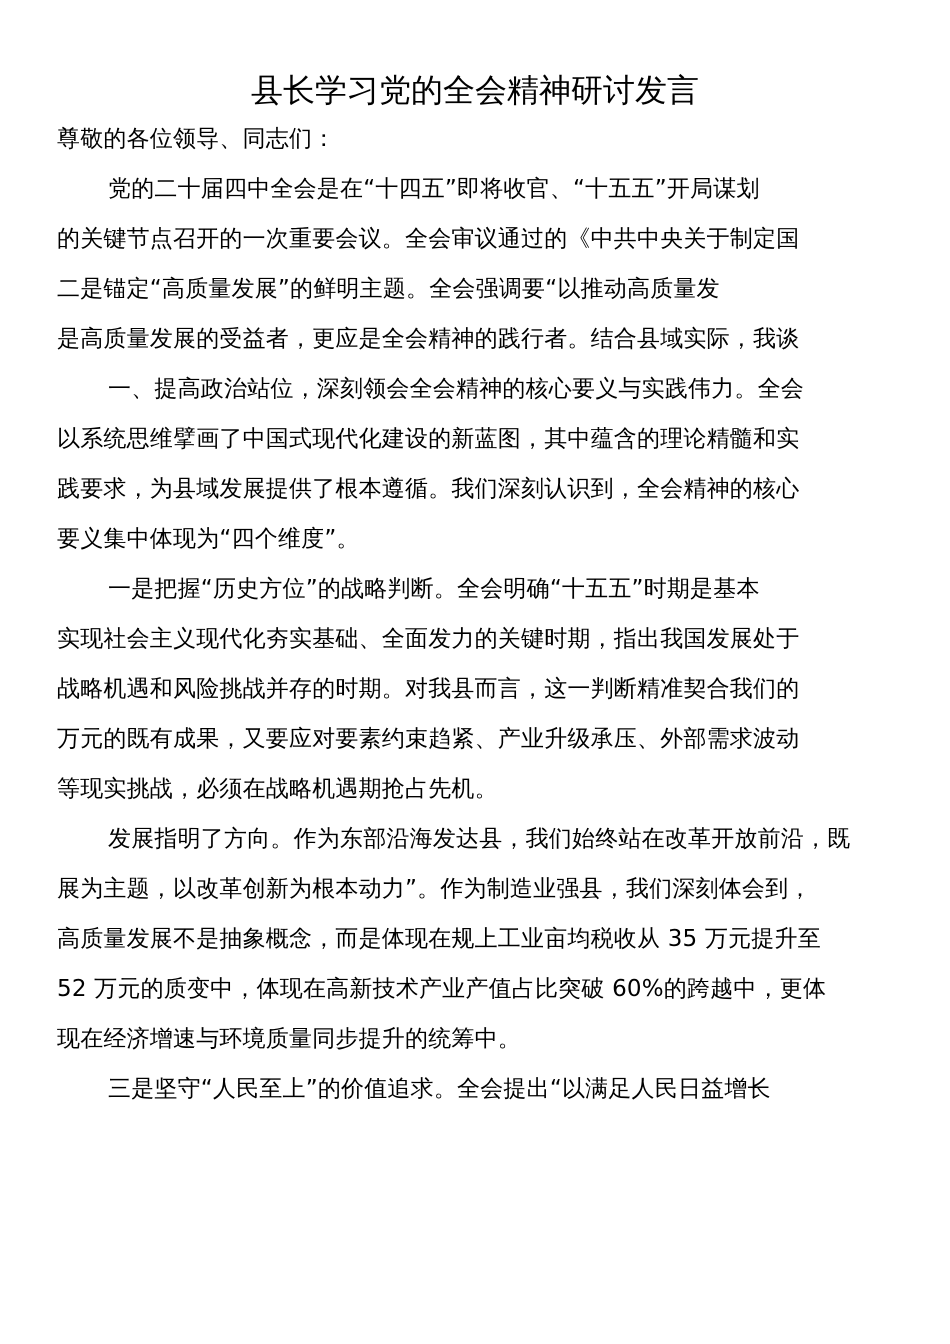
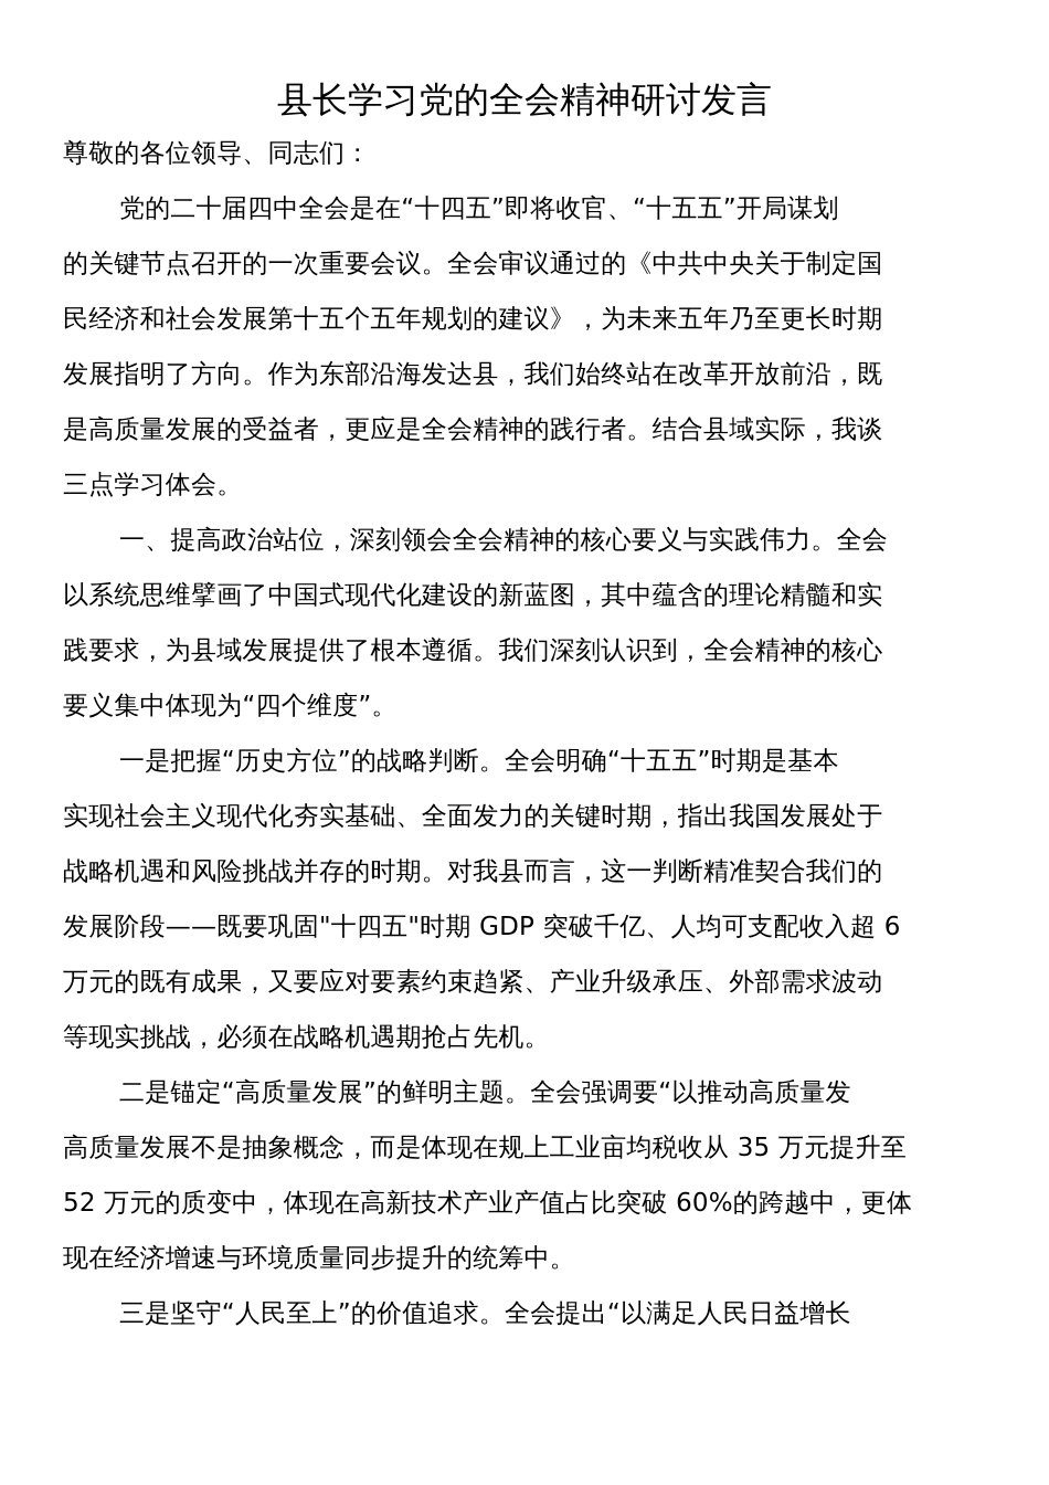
  县长学习党的全会精神研讨发言
  尊敬的各位领导、同志们：
  党的二十届四中全会是在“十四五”即将收官、“十五五”开局谋划
  的关键节点召开的一次重要会议。全会审议通过的《中共中央关于制定国
+ 民经济和社会发展第十五个五年规划的建议》，为未来五年乃至更长时期
- 二是锚定“高质量发展”的鲜明主题。全会强调要“以推动高质量发
+ 发展指明了方向。作为东部沿海发达县，我们始终站在改革开放前沿，既
  是高质量发展的受益者，更应是全会精神的践行者。结合县域实际，我谈
+ 三点学习体会。
  一、提高政治站位，深刻领会全会精神的核心要义与实践伟力。全会
  以系统思维擘画了中国式现代化建设的新蓝图，其中蕴含的理论精髓和实
  践要求，为县域发展提供了根本遵循。我们深刻认识到，全会精神的核心
  要义集中体现为“四个维度”。
  一是把握“历史方位”的战略判断。全会明确“十五五”时期是基本
  实现社会主义现代化夯实基础、全面发力的关键时期，指出我国发展处于
  战略机遇和风险挑战并存的时期。对我县而言，这一判断精准契合我们的
+ 发展阶段——既要巩固"十四五"时期 GDP 突破千亿、人均可支配收入超 6
  万元的既有成果，又要应对要素约束趋紧、产业升级承压、外部需求波动
  等现实挑战，必须在战略机遇期抢占先机。
- 发展指明了方向。作为东部沿海发达县，我们始终站在改革开放前沿，既
+ 二是锚定“高质量发展”的鲜明主题。全会强调要“以推动高质量发
- 展为主题，以改革创新为根本动力”。作为制造业强县，我们深刻体会到，
  高质量发展不是抽象概念，而是体现在规上工业亩均税收从 35 万元提升至
  52 万元的质变中，体现在高新技术产业产值占比突破 60%的跨越中，更体
  现在经济增速与环境质量同步提升的统筹中。
  三是坚守“人民至上”的价值追求。全会提出“以满足人民日益增长
